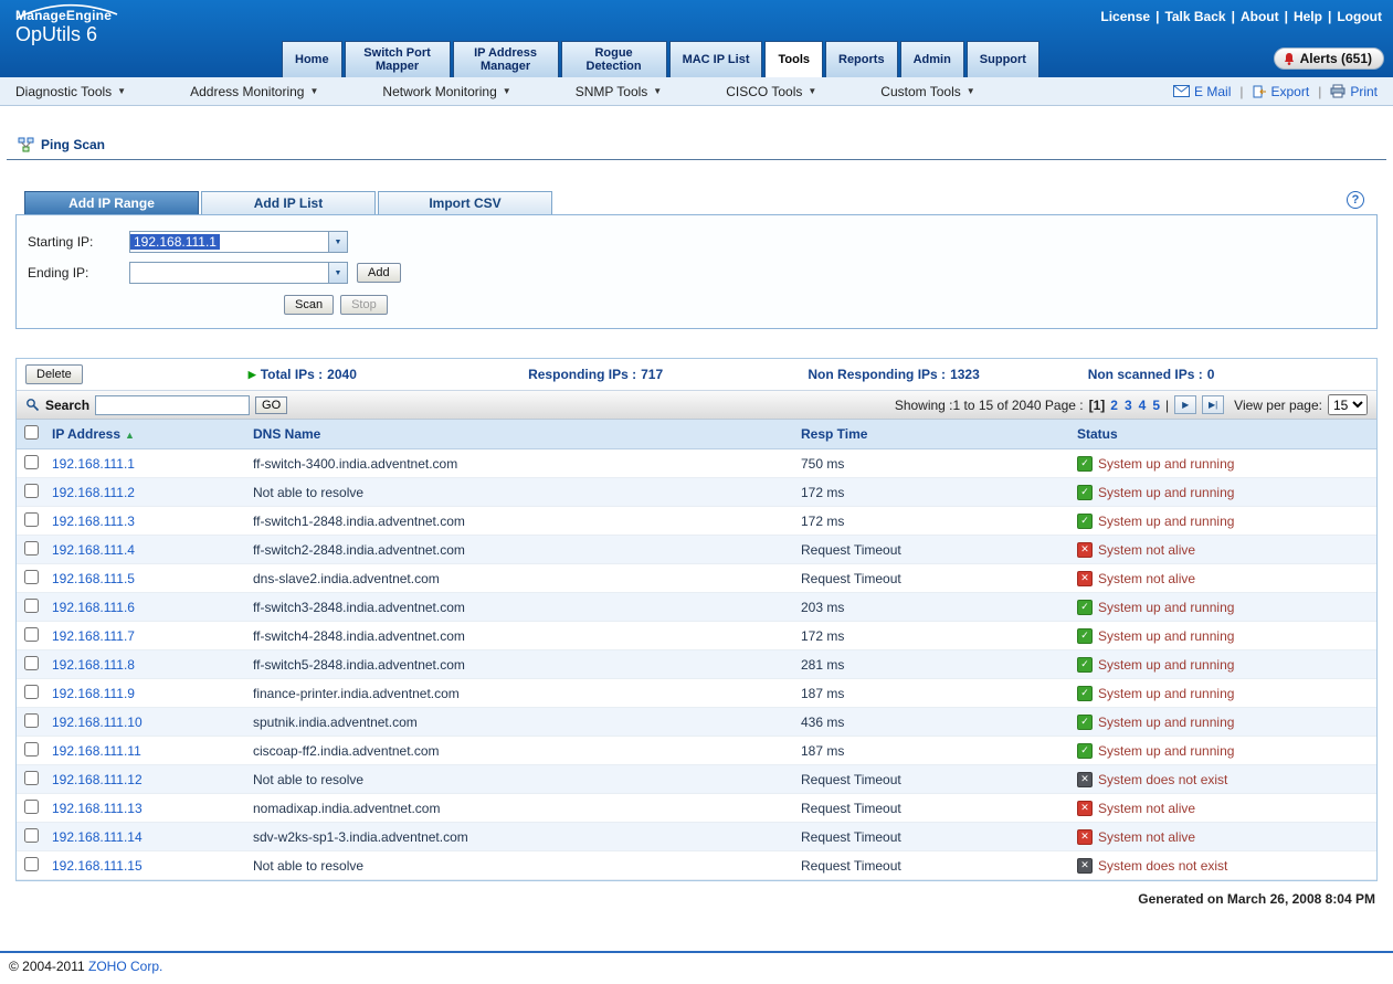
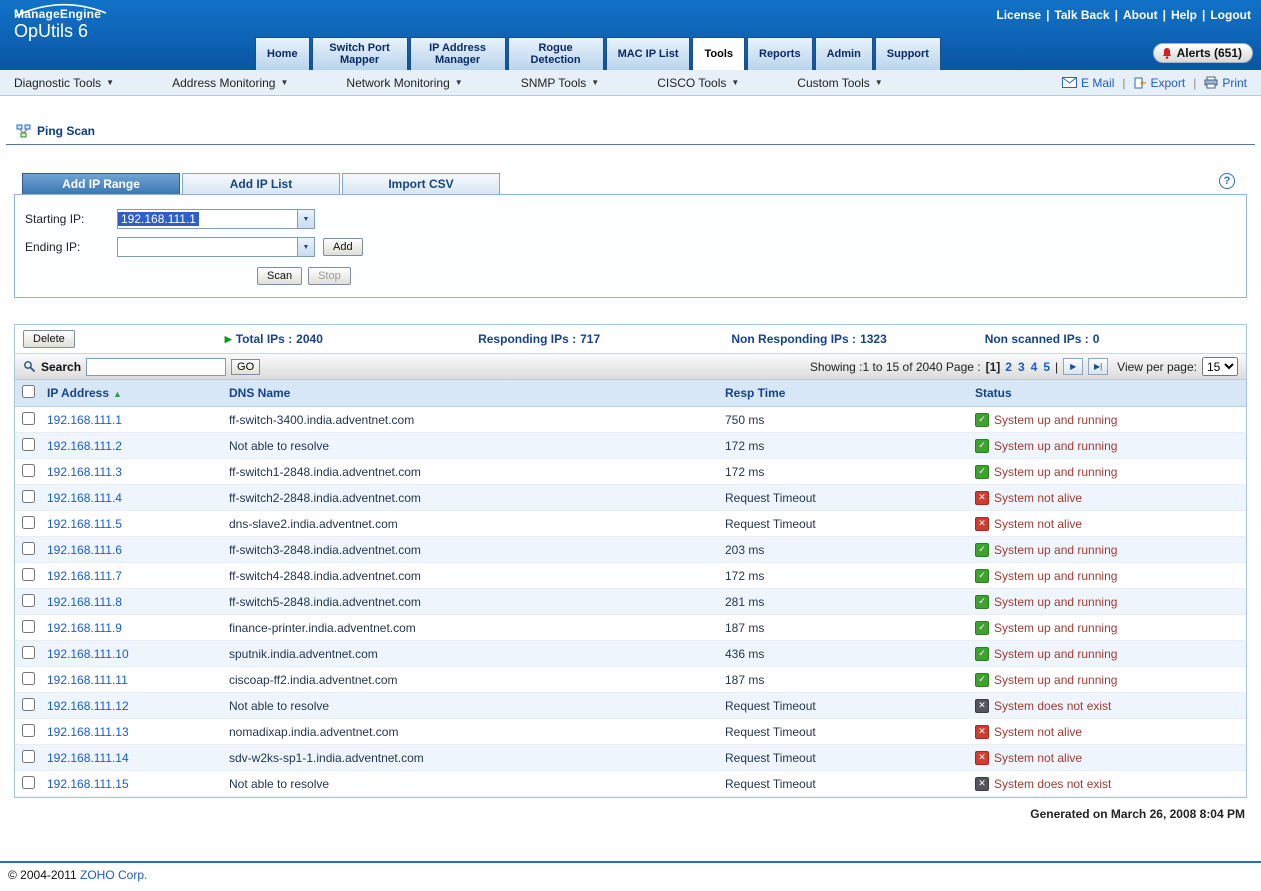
  anageEngine
  OpUtils 6
  License
  |
  Talk Back
  |
  About
  |
  Help
  |
  Logout
  Home
  Switch Port Mapper
  IP Address Manager
  Rogue Detection
  MAC IP List
  Tools
  Reports
  Admin
  Support
  Alerts (651)
  Diagnostic Tools
  ▼
  Address Monitoring
  ▼
  Network Monitoring
  ▼
  SNMP Tools
  ▼
  CISCO Tools
  ▼
  Custom Tools
  ▼
  E Mail
  |
  Export
  |
  Print
  Ping Scan
  Add IP Range
  Add IP List
  Import CSV
  ?
  Starting IP:
  192.168.111.1
  Ending IP:
  Add
  Scan
  Stop
  Delete
  ▶
  Total IPs :
  2040
  Responding IPs :
  717
  Non Responding IPs :
  1323
  Non scanned IPs :
  0
  Search
  GO
  Showing :1 to 15 of 2040 Page :
  [1]
  2
  3
  4
  5
  |
  ▶
  ▶|
  View per page:
  15
  	IP Address ▲	DNS Name	Resp Time	Status
  	192.168.111.1	ff-switch-3400.india.adventnet.com	750 ms	✓ System up and running
  	192.168.111.2	Not able to resolve	172 ms	✓ System up and running
  	192.168.111.3	ff-switch1-2848.india.adventnet.com	172 ms	✓ System up and running
  	192.168.111.4	ff-switch2-2848.india.adventnet.com	Request Timeout	✕ System not alive
  	192.168.111.5	dns-slave2.india.adventnet.com	Request Timeout	✕ System not alive
  	192.168.111.6	ff-switch3-2848.india.adventnet.com	203 ms	✓ System up and running
  	192.168.111.7	ff-switch4-2848.india.adventnet.com	172 ms	✓ System up and running
  	192.168.111.8	ff-switch5-2848.india.adventnet.com	281 ms	✓ System up and running
  	192.168.111.9	finance-printer.india.adventnet.com	187 ms	✓ System up and running
  	192.168.111.10	sputnik.india.adventnet.com	436 ms	✓ System up and running
  	192.168.111.11	ciscoap-ff2.india.adventnet.com	187 ms	✓ System up and running
  	192.168.111.12	Not able to resolve	Request Timeout	✕ System does not exist
  	192.168.111.13	nomadixap.india.adventnet.com	Request Timeout	✕ System not alive
- 	192.168.111.14	sdv-w2ks-sp1-3.india.adventnet.com	Request Timeout	✕ System not alive
+ 	192.168.111.14	sdv-w2ks-sp1-1.india.adventnet.com	Request Timeout	✕ System not alive
  	192.168.111.15	Not able to resolve	Request Timeout	✕ System does not exist
  Generated on March 26, 2008 8:04 PM
  © 2004-2011 ZOHO Corp.
